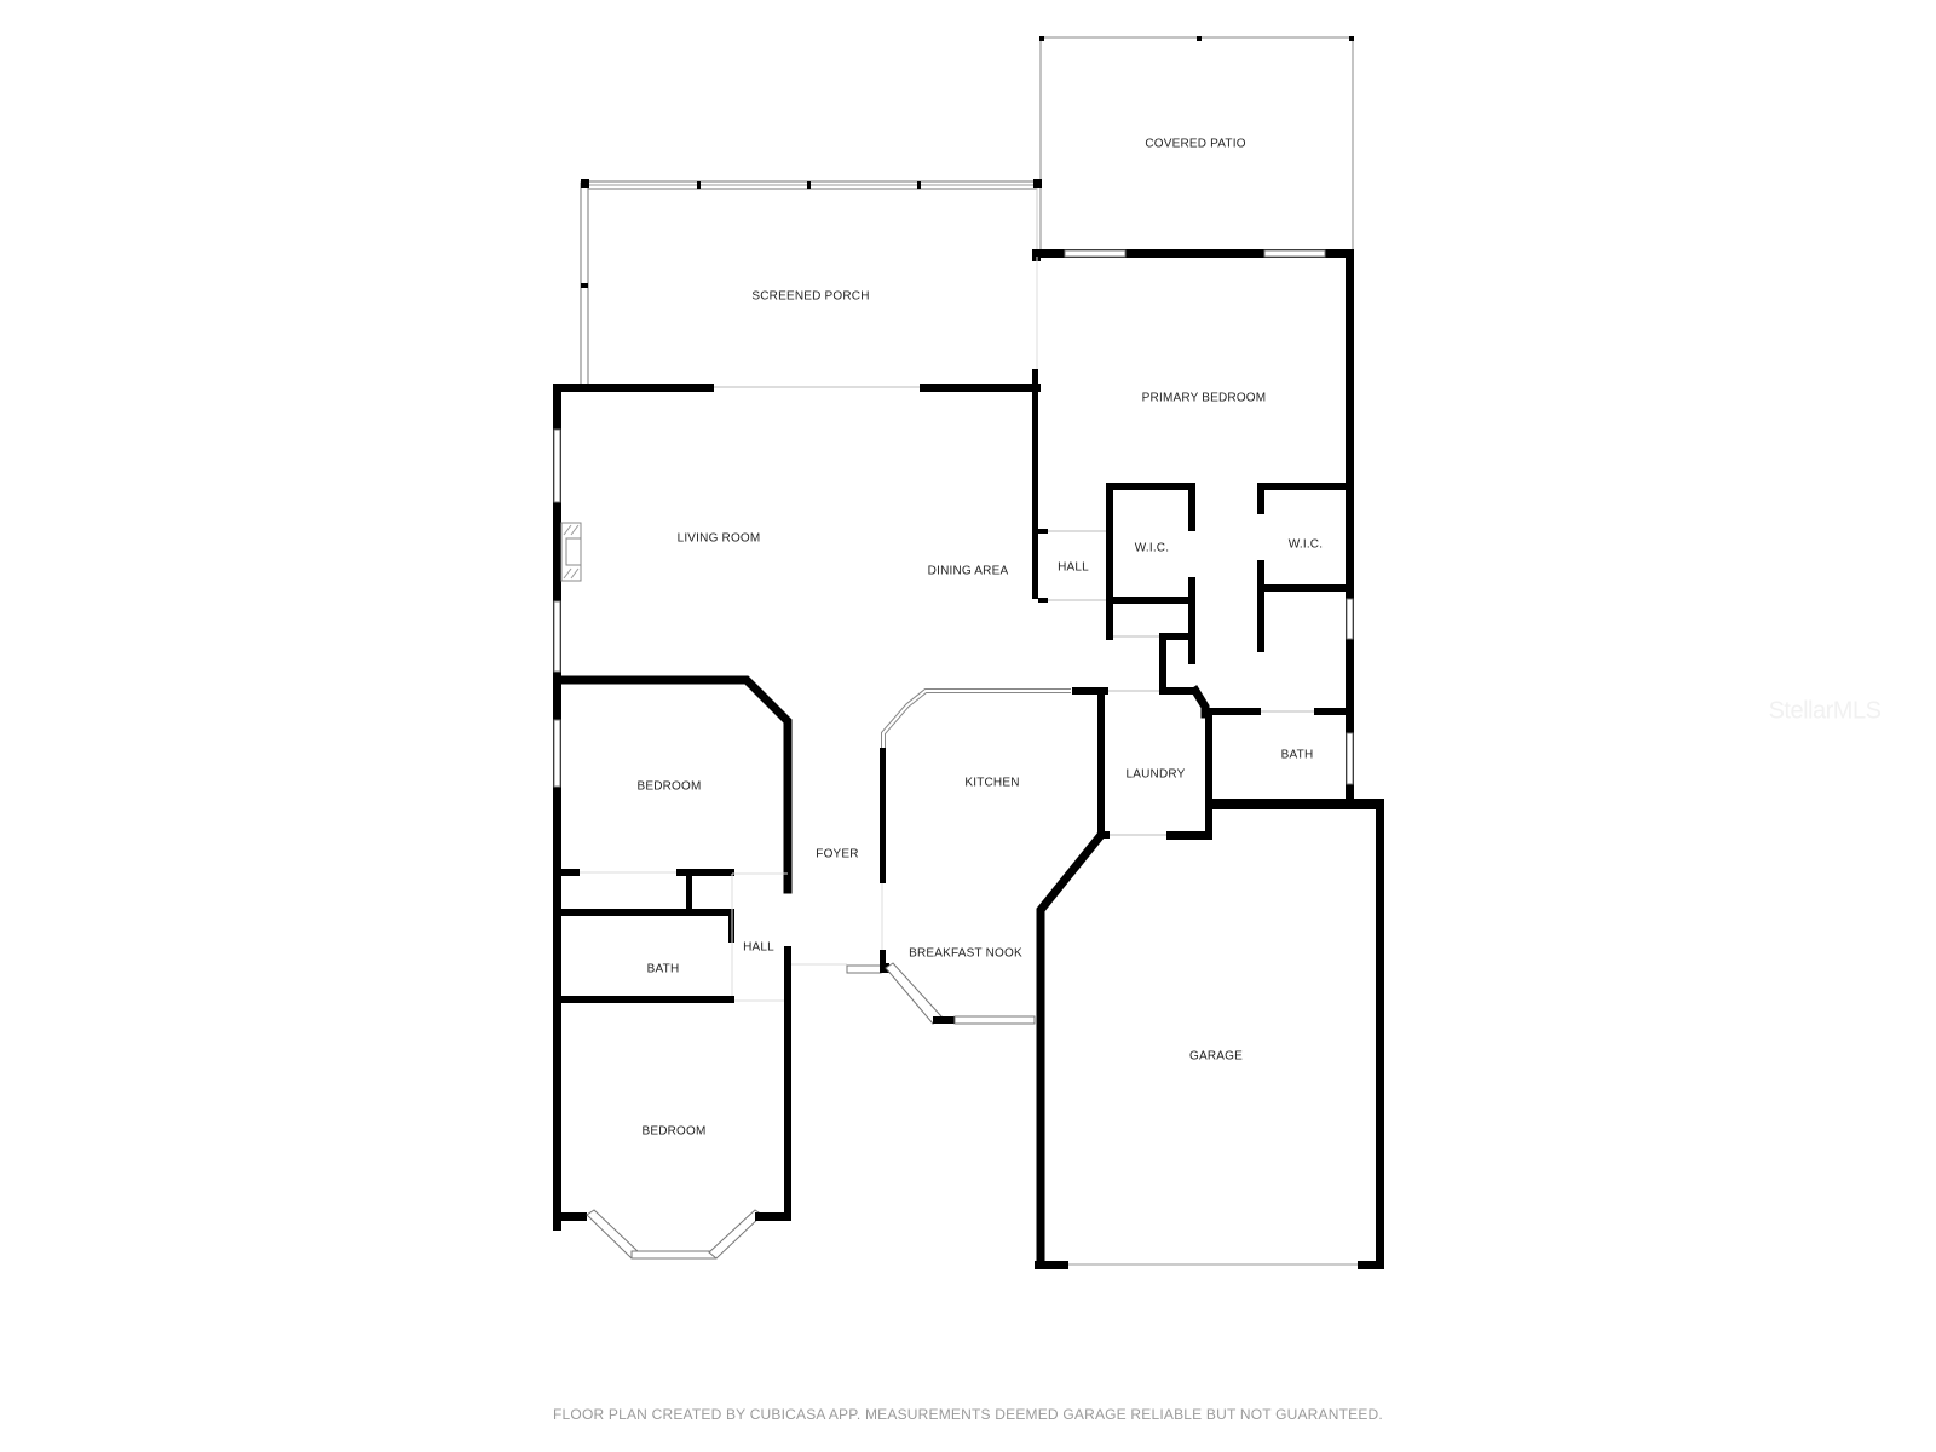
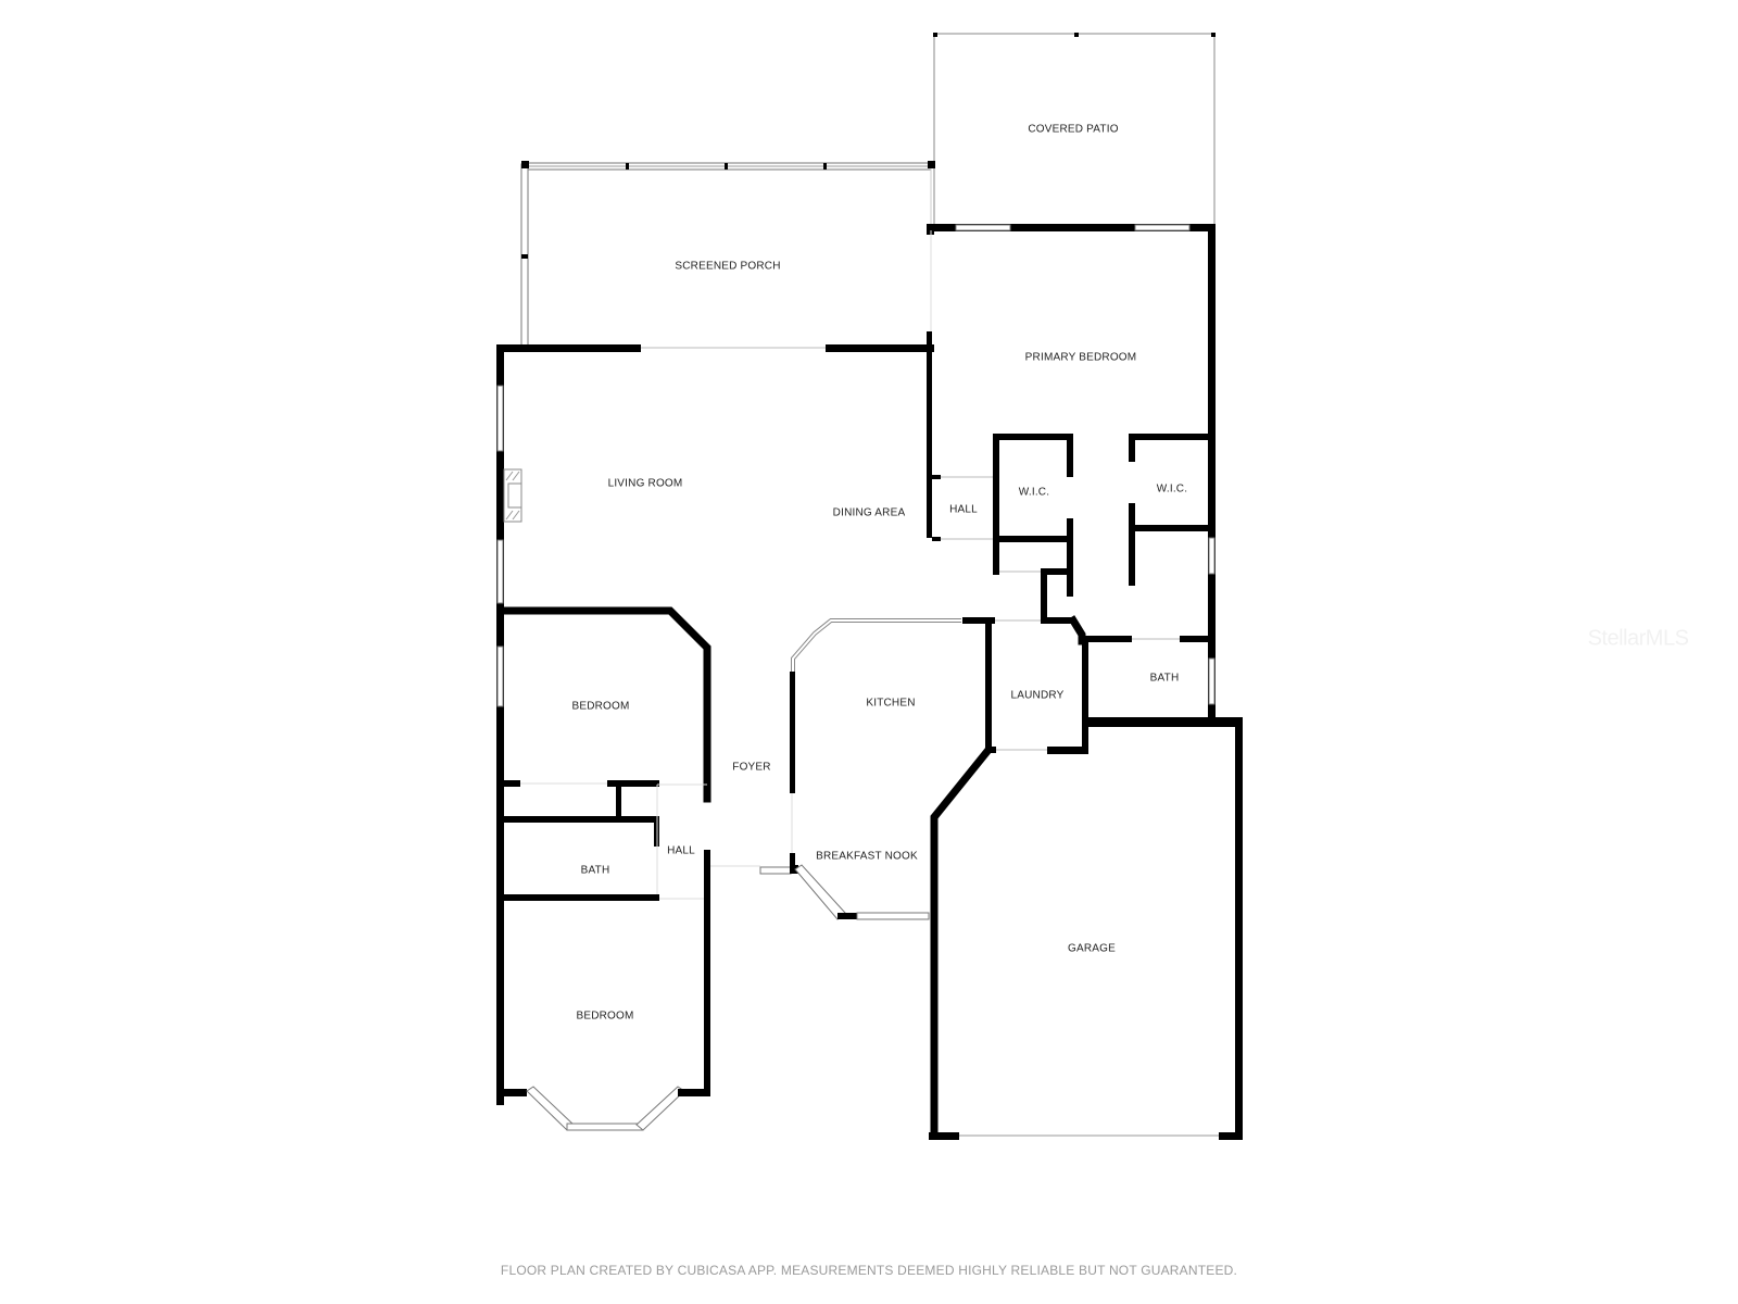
  COVERED PATIO
  SCREENED PORCH
  PRIMARY BEDROOM
  LIVING ROOM
  DINING AREA
  HALL
  W.I.C.
  W.I.C.
  BEDROOM
  KITCHEN
  LAUNDRY
  BATH
  FOYER
  HALL
  BATH
  BREAKFAST NOOK
  GARAGE
  BEDROOM
- FLOOR PLAN CREATED BY CUBICASA APP. MEASUREMENTS DEEMED GARAGE RELIABLE BUT NOT GUARANTEED.
+ FLOOR PLAN CREATED BY CUBICASA APP. MEASUREMENTS DEEMED HIGHLY RELIABLE BUT NOT GUARANTEED.
